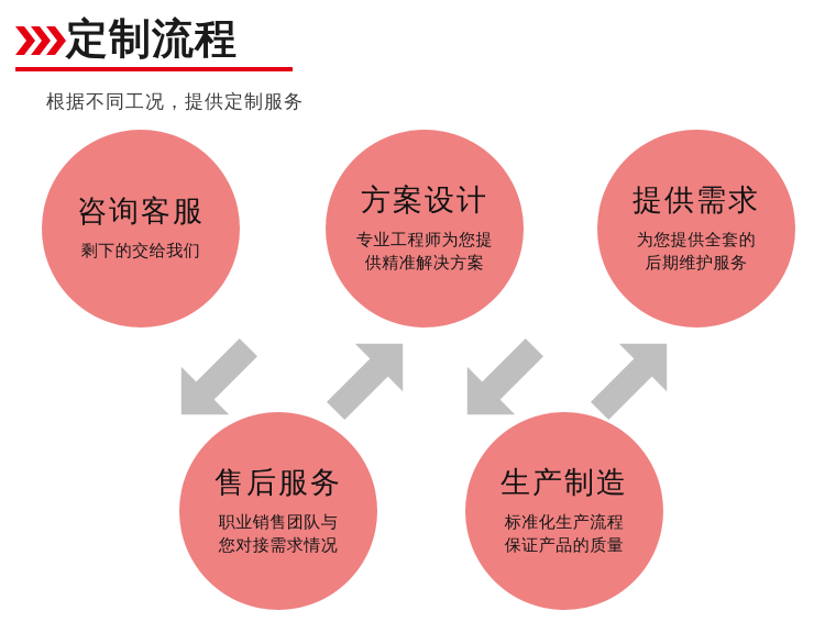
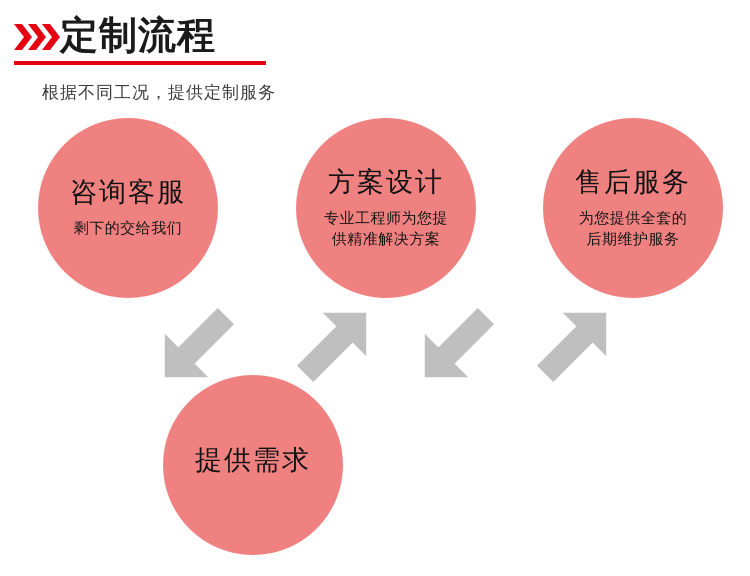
  定制流程
  根据不同工况，提供定制服务
  咨询客服
  剩下的交给我们
  方案设计
  专业工程师为您提
  供精准解决方案
- 提供需求
+ 售后服务
  为您提供全套的
  后期维护服务
- 售后服务
+ 提供需求
- 职业销售团队与
- 您对接需求情况
- 生产制造
- 标准化生产流程
- 保证产品的质量
